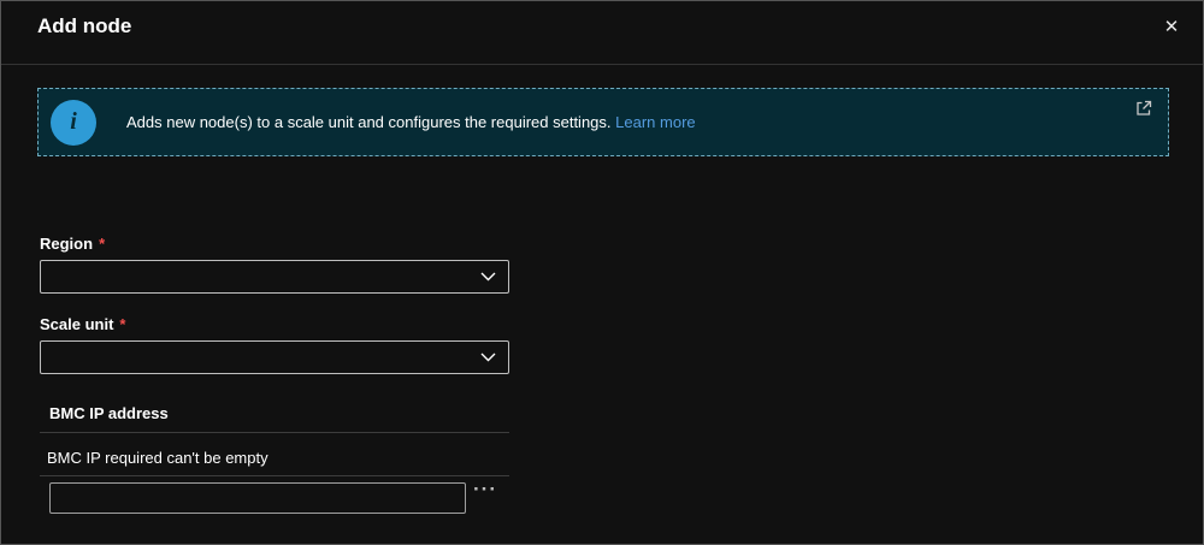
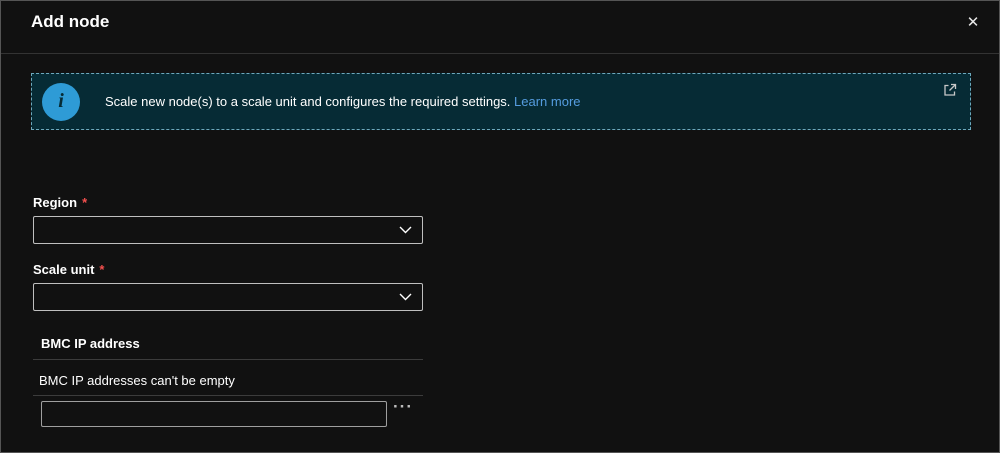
  Add node
  ✕
  i
- Adds new node(s) to a scale unit and configures the required settings. Learn more
+ Scale new node(s) to a scale unit and configures the required settings. Learn more
  Region *
  Scale unit *
  BMC IP address
- BMC IP required can't be empty
+ BMC IP addresses can't be empty
  ···
